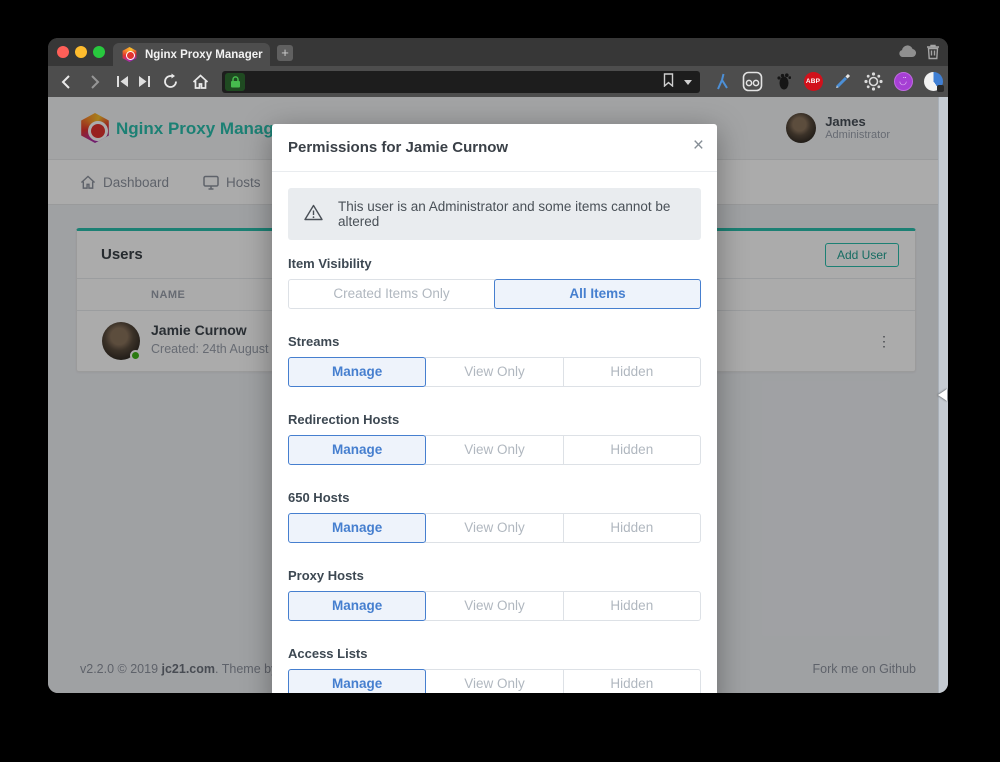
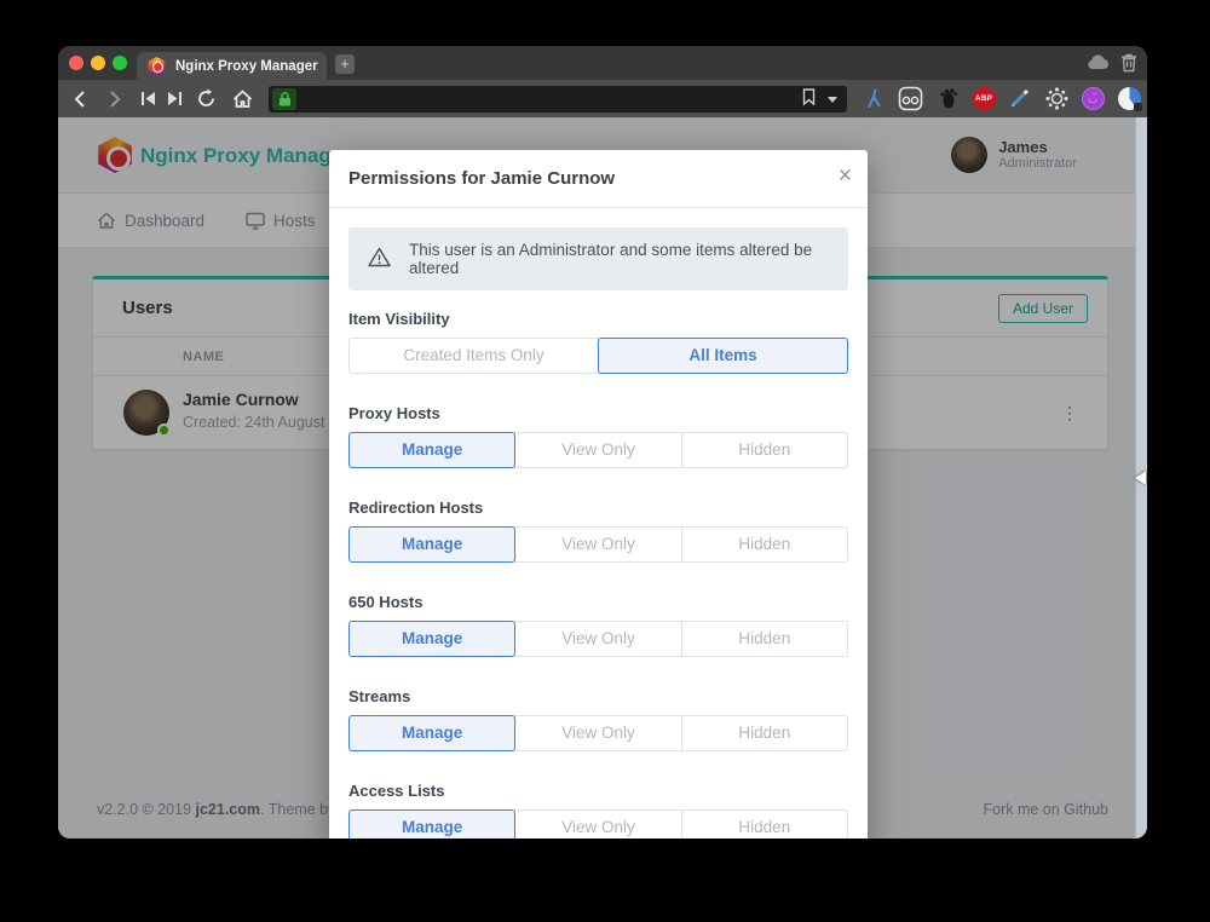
  Nginx Proxy Manager
  +
  ◡̈
  Nginx Proxy Manag
  James
  Administrator
  Dashboard
  Hosts
  Users
  Add User
  NAME
  Jamie Curnow
  Created: 24th August
  ⋮
  v2.2.0 © 2019 jc21.com. Theme b
  Fork me on Github
  Permissions for Jamie Curnow
  ×
- This user is an Administrator and some items cannot be altered
+ This user is an Administrator and some items altered be altered
  Item Visibility
  Created Items Only
  All Items
- Streams
+ Proxy Hosts
  Manage
  View Only
  Hidden
  Redirection Hosts
  Manage
  View Only
  Hidden
  650 Hosts
  Manage
  View Only
  Hidden
- Proxy Hosts
+ Streams
  Manage
  View Only
  Hidden
  Access Lists
  Manage
  View Only
  Hidden
